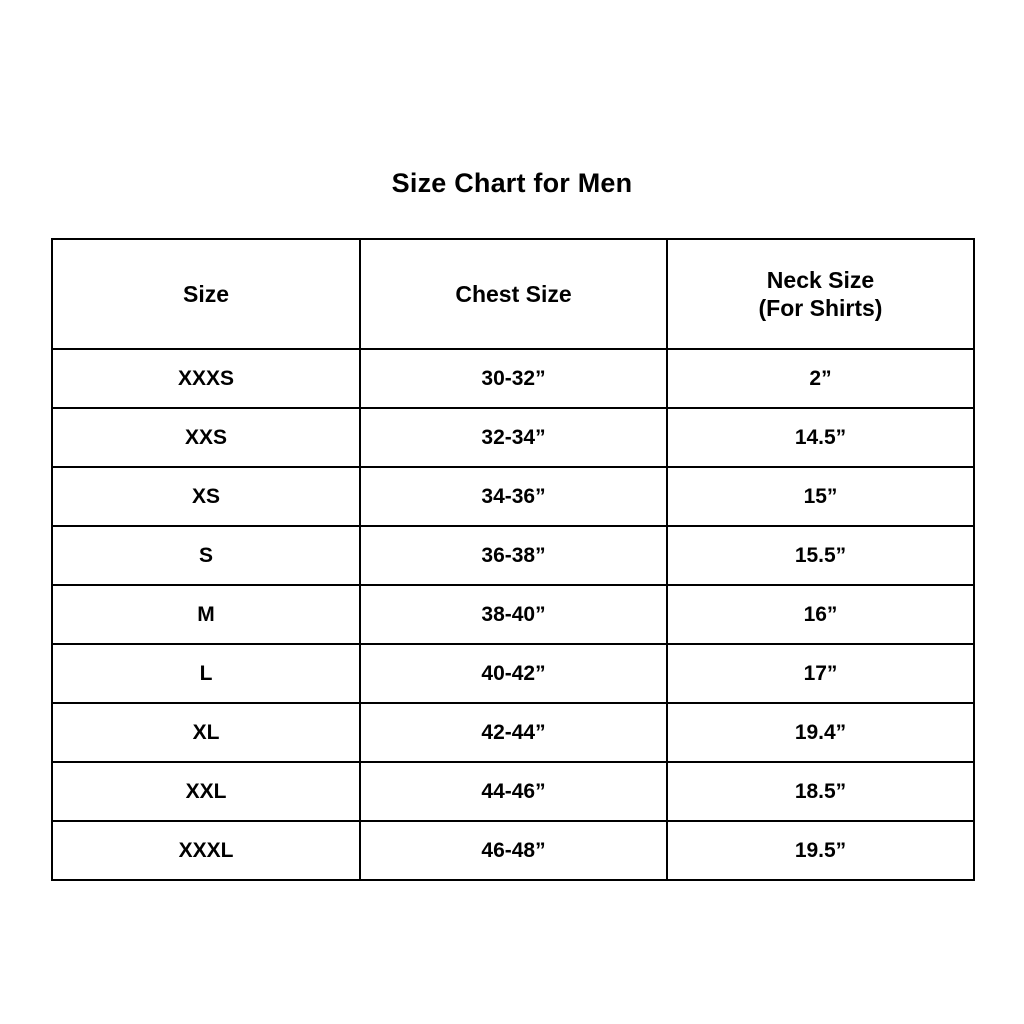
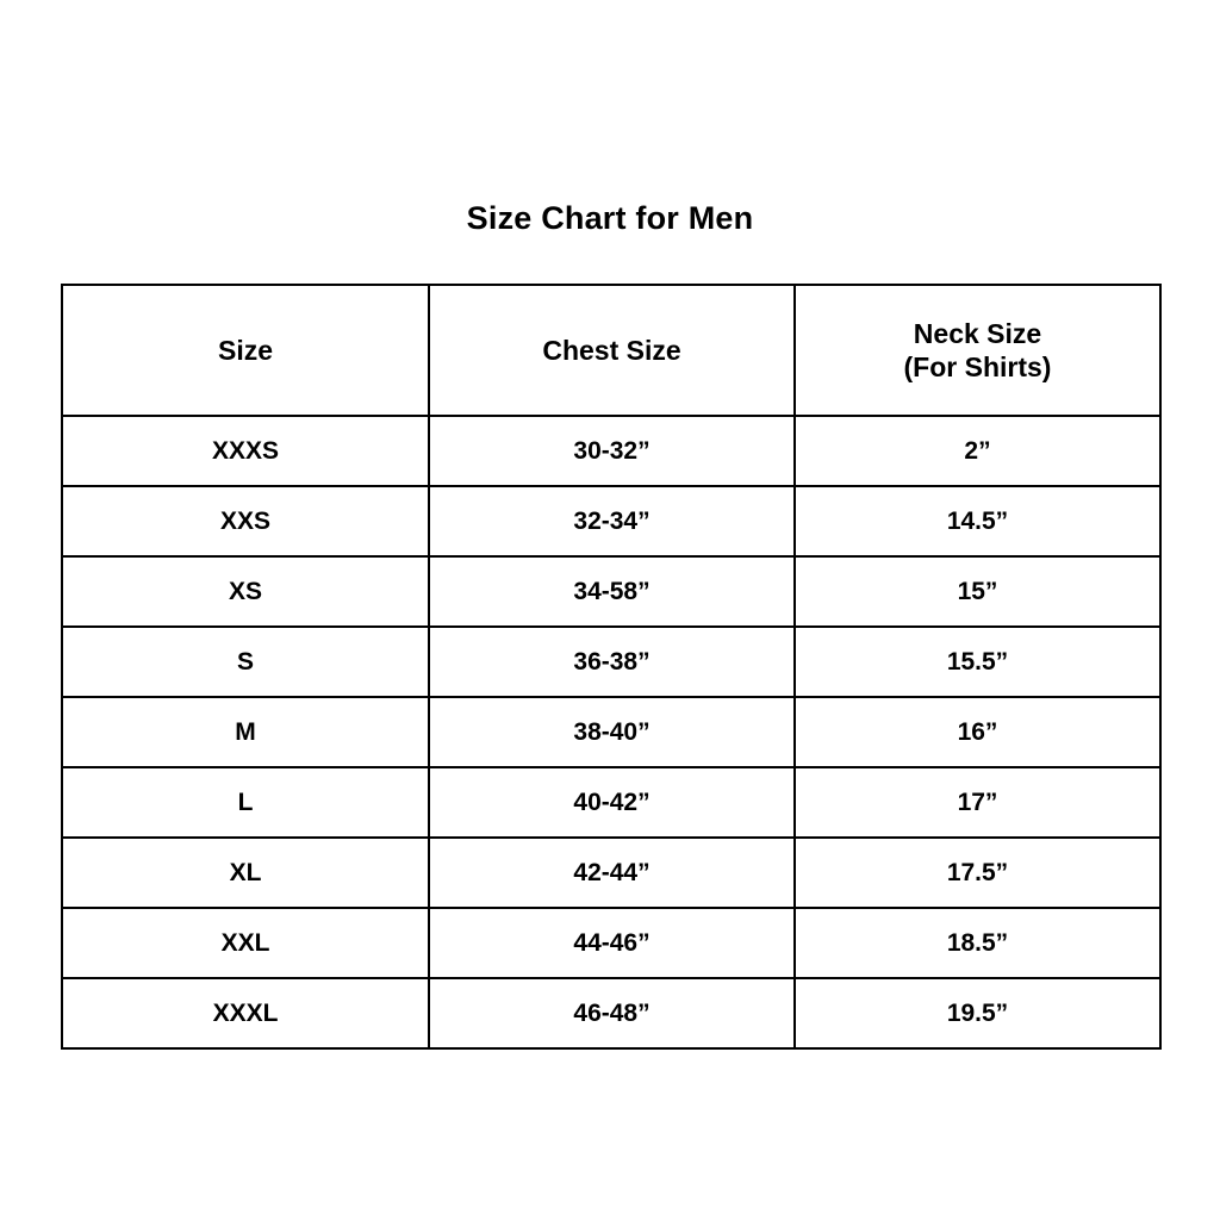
  Size Chart for Men
  Size	Chest Size	Neck Size (For Shirts)
  XXXS	30-32”	2”
  XXS	32-34”	14.5”
- XS	34-36”	15”
+ XS	34-58”	15”
  S	36-38”	15.5”
  M	38-40”	16”
  L	40-42”	17”
- XL	42-44”	19.4”
+ XL	42-44”	17.5”
  XXL	44-46”	18.5”
  XXXL	46-48”	19.5”
